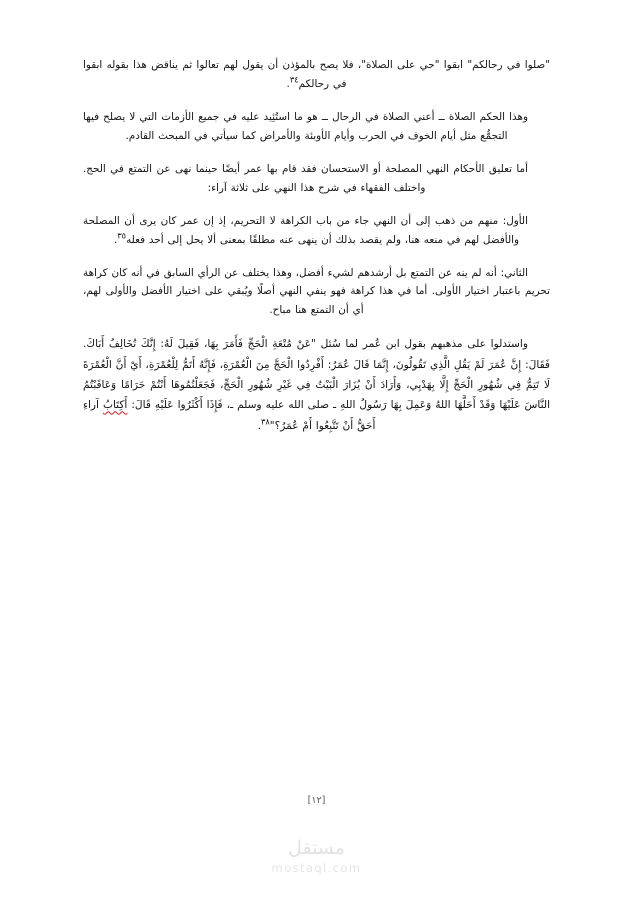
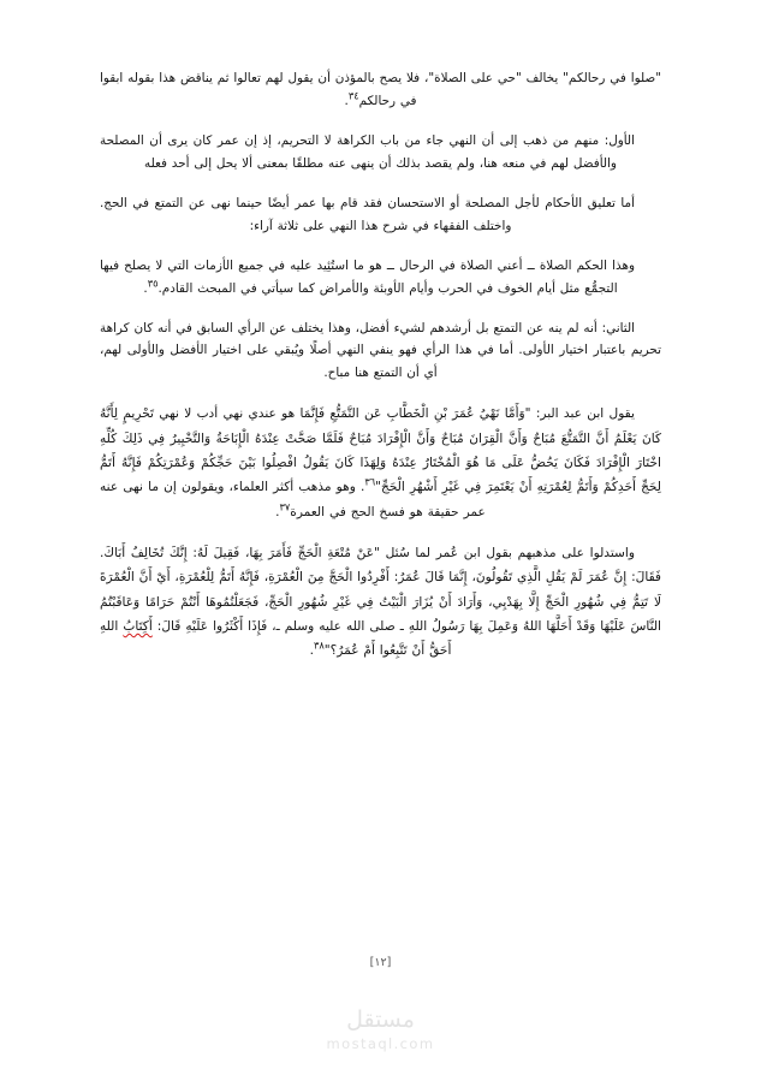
- "صلوا في رحالكم" ابقوا "حي على الصلاة"، فلا يصح بالمؤذن أن يقول لهم تعالوا ثم يناقض هذا بقوله ابقوا في رحالكم٣٤.
+ "صلوا في رحالكم" يخالف "حي على الصلاة"، فلا يصح بالمؤذن أن يقول لهم تعالوا ثم يناقض هذا بقوله ابقوا في رحالكم٣٤.
- وهذا الحكم الصلاة ــ أعني الصلاة في الرحال ــ هو ما استُئِيد عليه في جميع الأزمات التي لا يصلح فيها التجمُّع مثل أيام الخوف في الحرب وأيام الأوبئة والأمراض كما سيأتي في المبحث القادم.
+ الأول: منهم من ذهب إلى أن النهي جاء من باب الكراهة لا التحريم، إذ إن عمر كان يرى أن المصلحة والأفضل لهم في منعه هنا، ولم يقصد بذلك أن ينهى عنه مطلقًا بمعنى ألا يحل إلى أحد فعله
- أما تعليق الأحكام النهي المصلحة أو الاستحسان فقد قام بها عمر أيضًا حينما نهى عن التمتع في الحج. واختلف الفقهاء في شرح هذا النهي على ثلاثة آراء:
+ أما تعليق الأحكام لأجل المصلحة أو الاستحسان فقد قام بها عمر أيضًا حينما نهى عن التمتع في الحج. واختلف الفقهاء في شرح هذا النهي على ثلاثة آراء:
- الأول: منهم من ذهب إلى أن النهي جاء من باب الكراهة لا التحريم، إذ إن عمر كان يرى أن المصلحة والأفضل لهم في منعه هنا، ولم يقصد بذلك أن ينهى عنه مطلقًا بمعنى ألا يحل إلى أحد فعله٣٥.
+ وهذا الحكم الصلاة ــ أعني الصلاة في الرحال ــ هو ما استُئِيد عليه في جميع الأزمات التي لا يصلح فيها التجمُّع مثل أيام الخوف في الحرب وأيام الأوبئة والأمراض كما سيأتي في المبحث القادم.٣٥.
- الثاني: أنه لم ينه عن التمتع بل أرشدهم لشيء أفضل، وهذا يختلف عن الرأي السابق في أنه كان كراهة تحريم باعتبار اختيار الأولى. أما في هذا كراهة فهو ينفي النهي أصلًا ويُبقي على اختيار الأفضل والأولى لهم، أي أن التمتع هنا مباح.
+ الثاني: أنه لم ينه عن التمتع بل أرشدهم لشيء أفضل، وهذا يختلف عن الرأي السابق في أنه كان كراهة تحريم باعتبار اختيار الأولى. أما في هذا الرأي فهو ينفي النهي أصلًا ويُبقي على اختيار الأفضل والأولى لهم، أي أن التمتع هنا مباح.
+ يقول ابن عبد البر: "وَأَمَّا نَهْيُ عُمَرَ بْنِ الْخَطَّابِ عَن التَّمَتُّعِ فَإِنَّمَا هو عندي نهي أدب لا نهي تَحْرِيمٍ لِأَنَّهُ كَانَ يَعْلَمُ أَنَّ التَّمَتُّعَ مُبَاحٌ وَأَنَّ الْقِرَانَ مُبَاحٌ وَأَنَّ الْإِفْرَادَ مُبَاحٌ فَلَمَّا صَحَّتْ عِنْدَهُ الْإِبَاحَةُ وَالتَّخْيِيرُ فِي ذَلِكَ كُلِّهِ اخْتَارَ الْإِفْرَادَ فَكَانَ يَحُضُّ عَلَى مَا هُوَ الْمُخْتَارُ عِنْدَهُ وَلِهَذَا كَانَ يَقُولُ افْصِلُوا بَيْنَ حَجِّكُمْ وَعُمْرَتِكُمْ فَإِنَّهُ أَتَمُّ لِحَجِّ أَحَدِكُمْ وَأَتَمُّ لِعُمْرَتِهِ أَنْ يَعْتَمِرَ فِي غَيْرِ أَشْهُرِ الْحَجِّ"٣٦. وهو مذهب أكثر العلماء، ويقولون إن ما نهى عنه عمر حقيقة هو فسخ الحج في العمرة٣٧.
- واستدلوا على مذهبهم بقول ابن عُمر لما سُئل "عَنْ مُتْعَةِ الْحَجِّ فَأَمَرَ بِهَا، فَقِيلَ لَهُ: إِنَّكَ تُخَالِفُ أَبَاكَ. فَقَالَ: إِنَّ عُمَرَ لَمْ يَقُلِ الَّذِي تَقُولُونَ، إِنَّمَا قَالَ عُمَرُ: أَفْرِدُوا الْحَجَّ مِنَ الْعُمْرَةِ، فَإِنَّهُ أَتَمُّ لِلْعُمْرَةِ، أَيْ أَنَّ الْعُمْرَةَ لَا تَتِمُّ فِي شُهُورِ الْحَجِّ إِلَّا بِهَدْيِي، وَأَرَادَ أَنْ يُزَارَ الْبَيْتُ فِي غَيْرِ شُهُورِ الْحَجِّ، فَجَعَلْتُمُوهَا أَنْتُمْ حَرَامًا وَعَاقَبْتُمُ النَّاسَ عَلَيْهَا وَقَدْ أَحَلَّهَا اللهُ وَعَمِلَ بِهَا رَسُولُ اللهِ ـ صلى الله عليه وسلم ـ، فَإِذَا أَكْثَرُوا عَلَيْهِ قَالَ: أَكِتَابُ آراءِ أَحَقُّ أَنْ تَتَّبِعُوا أَمْ عُمَرُ؟"٣٨.
+ واستدلوا على مذهبهم بقول ابن عُمر لما سُئل "عَنْ مُتْعَةِ الْحَجِّ فَأَمَرَ بِهَا، فَقِيلَ لَهُ: إِنَّكَ تُخَالِفُ أَبَاكَ. فَقَالَ: إِنَّ عُمَرَ لَمْ يَقُلِ الَّذِي تَقُولُونَ، إِنَّمَا قَالَ عُمَرُ: أَفْرِدُوا الْحَجَّ مِنَ الْعُمْرَةِ، فَإِنَّهُ أَتَمُّ لِلْعُمْرَةِ، أَيْ أَنَّ الْعُمْرَةَ لَا تَتِمُّ فِي شُهُورِ الْحَجِّ إِلَّا بِهَدْيِي، وَأَرَادَ أَنْ يُزَارَ الْبَيْتُ فِي غَيْرِ شُهُورِ الْحَجِّ، فَجَعَلْتُمُوهَا أَنْتُمْ حَرَامًا وَعَاقَبْتُمُ النَّاسَ عَلَيْهَا وَقَدْ أَحَلَّهَا اللهُ وَعَمِلَ بِهَا رَسُولُ اللهِ ـ صلى الله عليه وسلم ـ، فَإِذَا أَكْثَرُوا عَلَيْهِ قَالَ: أَكِتَابُ اللهِ أَحَقُّ أَنْ تَتَّبِعُوا أَمْ عُمَرُ؟"٣٨.
  [١٢]
  مستقل
  mostaql.com
